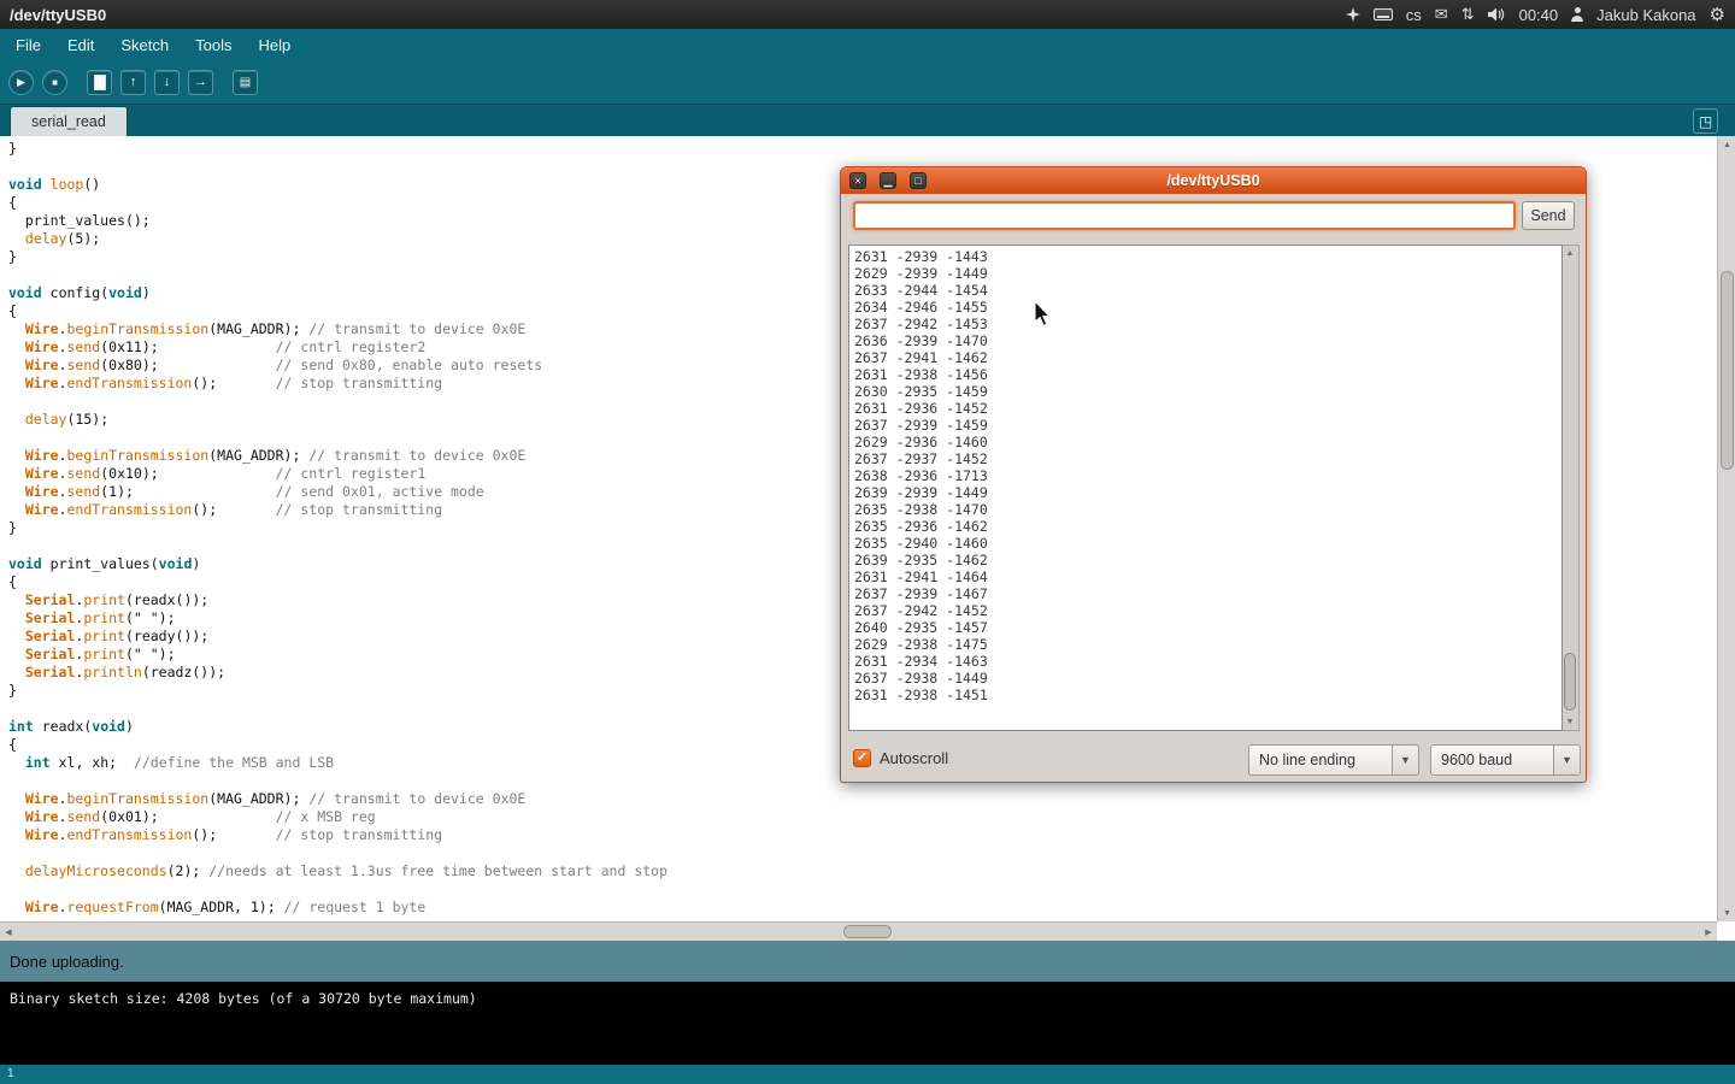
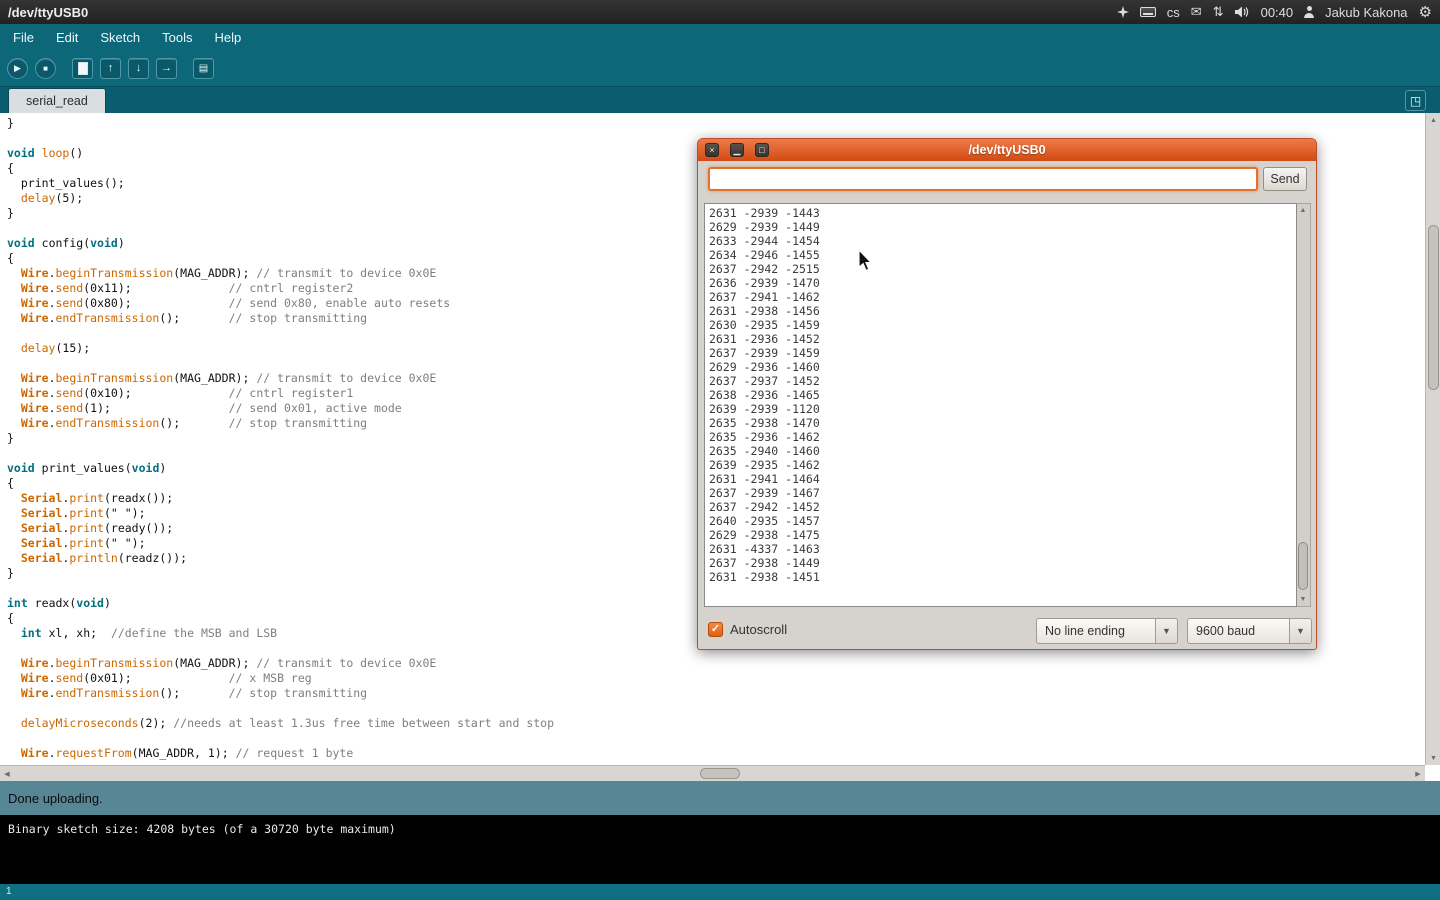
  /dev/ttyUSB0
  cs
  ✉
  ⇅
  00:40
  Jakub Kakona
  ⚙
  File
  Edit
  Sketch
  Tools
  Help
  ▶
  ■
  ↑
  ↓
  →
  ▤
  serial_read
  ◳
  }
  void loop()
  {
  print_values();
  delay(5);
  }
  void config(void)
  {
  Wire.beginTransmission(MAG_ADDR); // transmit to device 0x0E
  Wire.send(0x11); // cntrl register2
  Wire.send(0x80); // send 0x80, enable auto resets
  Wire.endTransmission(); // stop transmitting
  delay(15);
  Wire.beginTransmission(MAG_ADDR); // transmit to device 0x0E
  Wire.send(0x10); // cntrl register1
  Wire.send(1); // send 0x01, active mode
  Wire.endTransmission(); // stop transmitting
  }
  void print_values(void)
  {
  Serial.print(readx());
  Serial.print(" ");
  Serial.print(ready());
  Serial.print(" ");
  Serial.println(readz());
  }
  int readx(void)
  {
  int xl, xh; //define the MSB and LSB
  Wire.beginTransmission(MAG_ADDR); // transmit to device 0x0E
  Wire.send(0x01); // x MSB reg
  Wire.endTransmission(); // stop transmitting
  delayMicroseconds(2); //needs at least 1.3us free time between start and stop
  Wire.requestFrom(MAG_ADDR, 1); // request 1 byte
  Done uploading.
  Binary sketch size: 4208 bytes (of a 30720 byte maximum)
  1
  ×
  ▁
  □
  /dev/ttyUSB0
  Send
  2631 -2939 -1443
  2629 -2939 -1449
  2633 -2944 -1454
  2634 -2946 -1455
- 2637 -2942 -1453
+ 2637 -2942 -2515
  2636 -2939 -1470
  2637 -2941 -1462
  2631 -2938 -1456
  2630 -2935 -1459
  2631 -2936 -1452
  2637 -2939 -1459
  2629 -2936 -1460
  2637 -2937 -1452
- 2638 -2936 -1713
+ 2638 -2936 -1465
- 2639 -2939 -1449
+ 2639 -2939 -1120
  2635 -2938 -1470
  2635 -2936 -1462
  2635 -2940 -1460
  2639 -2935 -1462
  2631 -2941 -1464
  2637 -2939 -1467
  2637 -2942 -1452
  2640 -2935 -1457
  2629 -2938 -1475
- 2631 -2934 -1463
+ 2631 -4337 -1463
  2637 -2938 -1449
  2631 -2938 -1451
  ✓
  Autoscroll
  No line ending
  ▼
  9600 baud
  ▼
